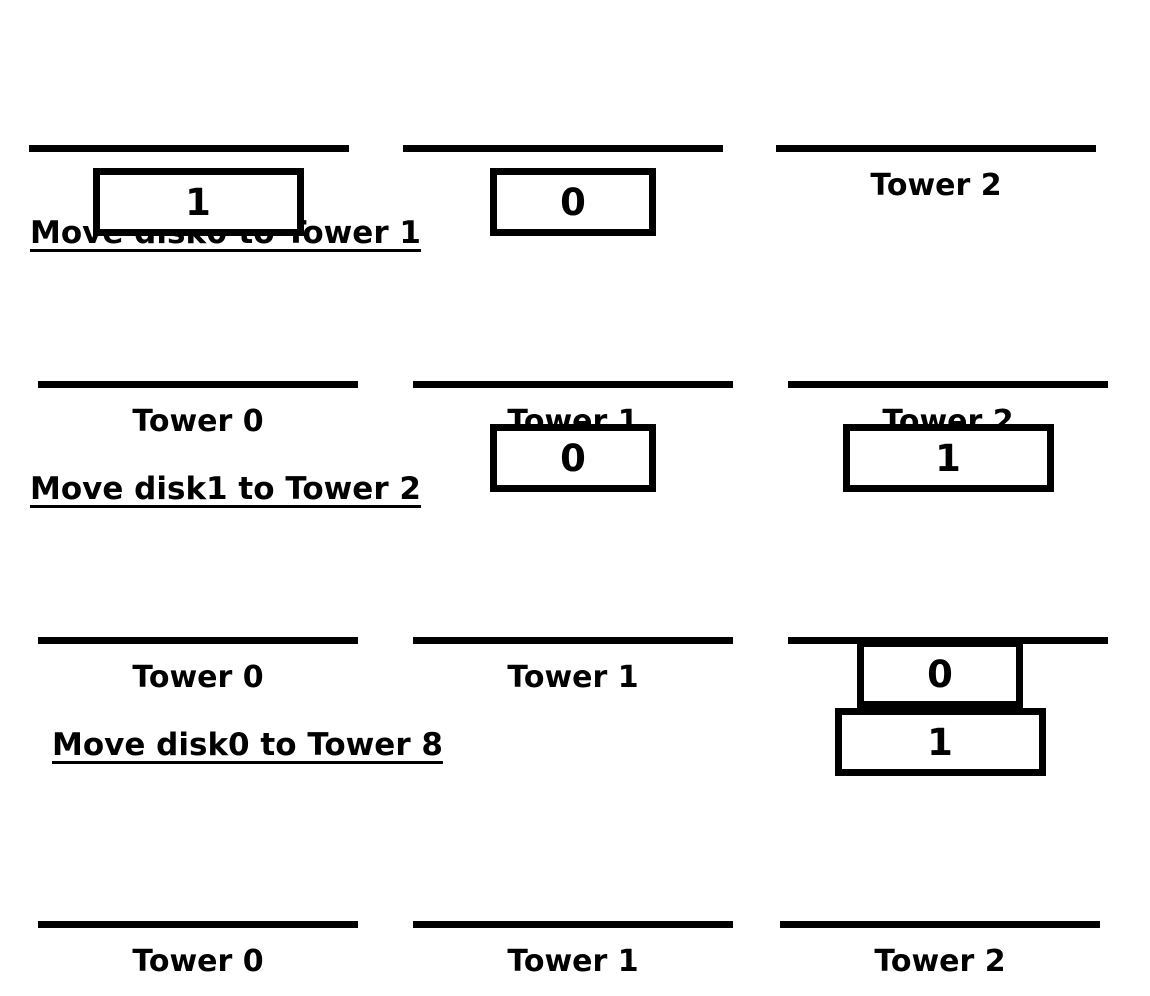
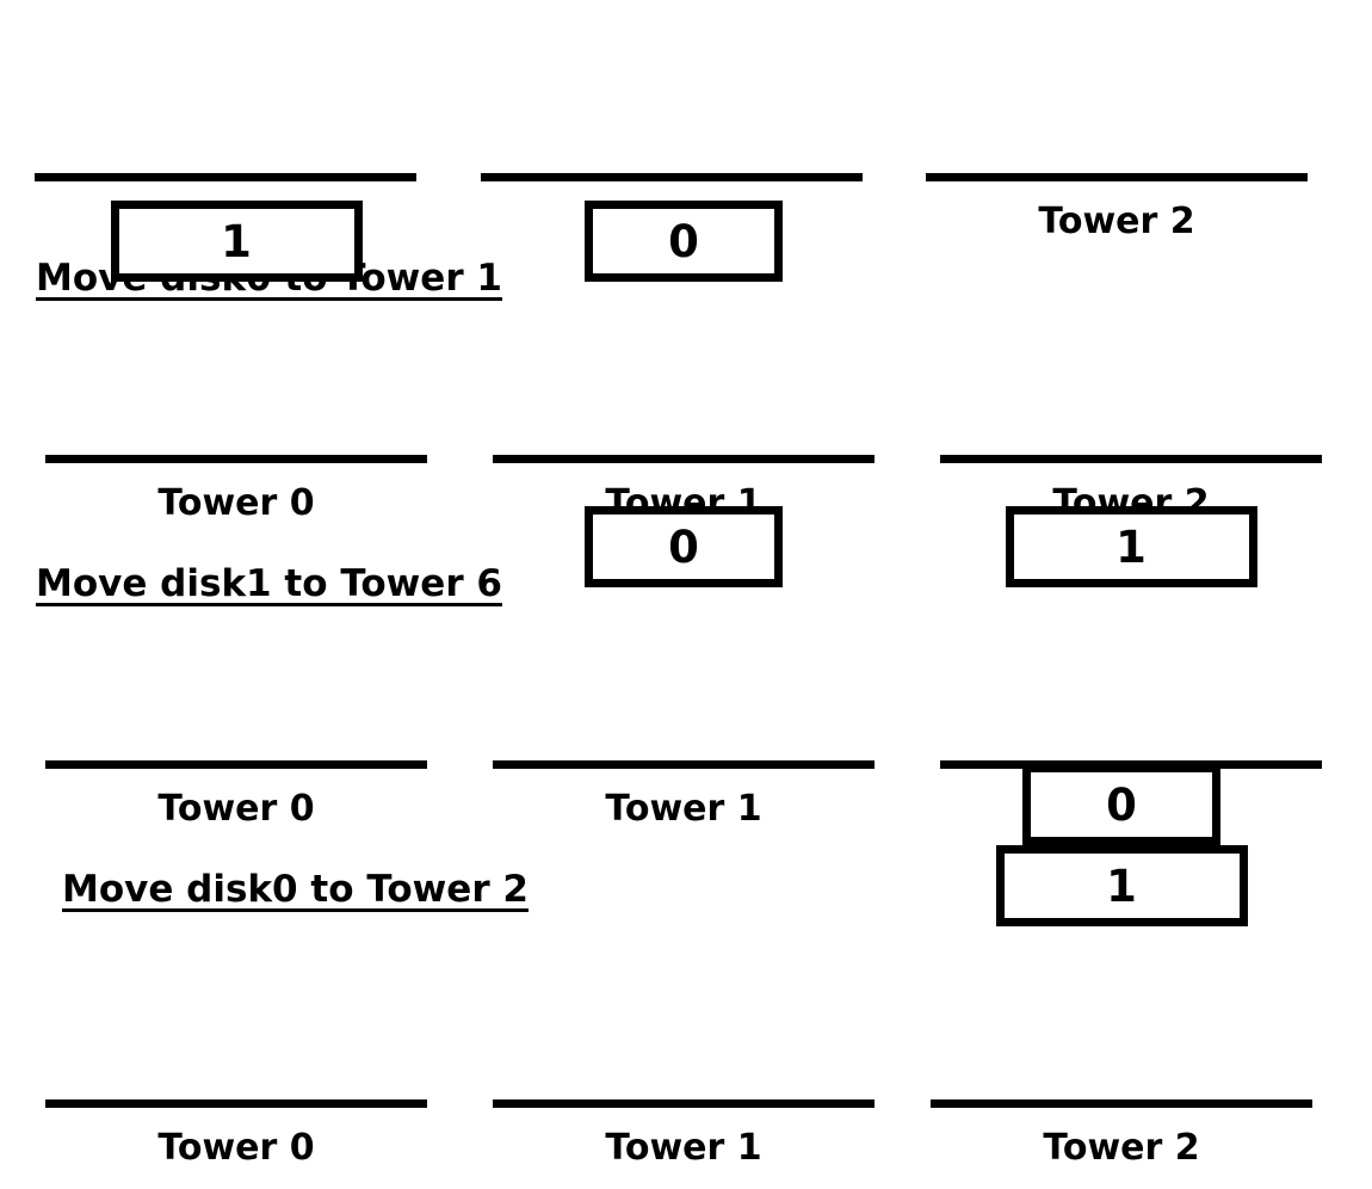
  Tower 2
  1
  Tower 0
  0
  Tower 1
  Tower 2
- Move disk1 to Tower 2
+ Move disk1 to Tower 6
  Tower 0
  0
  Tower 1
  1
- Move disk0 to Tower 8
+ Move disk0 to Tower 2
  Tower 0
  Tower 1
  0
  1
  Tower 2
